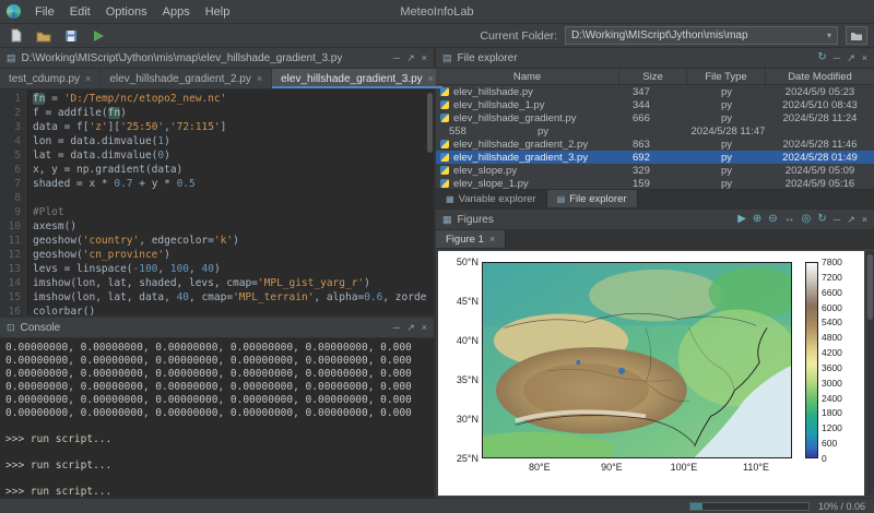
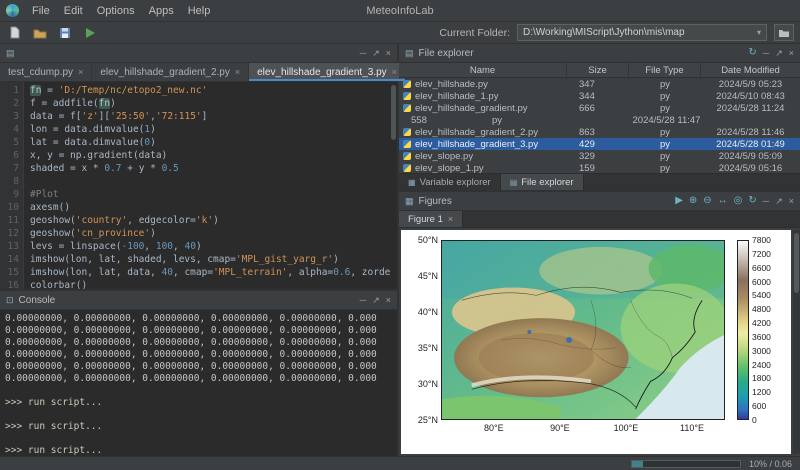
  File
  Edit
  Options
  Apps
  Help
  MeteoInfoLab
  Current Folder:
  D:\Working\MIScript\Jython\mis\map
  ▾
  ▤
- D:\Working\MIScript\Jython\mis\map\elev_hillshade_gradient_3.py
  ─
  ↗
  ×
  test_cdump.py
  ×
  elev_hillshade_gradient_2.py
  ×
  elev_hillshade_gradient_3.py
  ×
  1
  2
  3
  4
  5
  6
  7
  8
  9
  10
  11
  12
  13
  14
  15
  16
  fn = 'D:/Temp/nc/etopo2_new.nc'
  f = addfile(fn)
  data = f['z']['25:50','72:115']
  lon = data.dimvalue(1)
  lat = data.dimvalue(0)
  x, y = np.gradient(data)
  shaded = x * 0.7 + y * 0.5
  #Plot
  axesm()
  geoshow('country', edgecolor='k')
  geoshow('cn_province')
  levs = linspace(-100, 100, 40)
  imshow(lon, lat, shaded, levs, cmap='MPL_gist_yarg_r')
  imshow(lon, lat, data, 40, cmap='MPL_terrain', alpha=0.6, zorde
  colorbar()
  ⊡
  Console
  ─
  ↗
  ×
  0.00000000, 0.00000000, 0.00000000, 0.00000000, 0.00000000, 0.000
  0.00000000, 0.00000000, 0.00000000, 0.00000000, 0.00000000, 0.000
  0.00000000, 0.00000000, 0.00000000, 0.00000000, 0.00000000, 0.000
  0.00000000, 0.00000000, 0.00000000, 0.00000000, 0.00000000, 0.000
  0.00000000, 0.00000000, 0.00000000, 0.00000000, 0.00000000, 0.000
  0.00000000, 0.00000000, 0.00000000, 0.00000000, 0.00000000, 0.000
  >>> run script...
  >>> run script...
  >>> run script...
  ▤
  File explorer
  ↻
  ─
  ↗
  ×
  Name
  Size
  File Type
  Date Modified
  elev_hillshade.py
  347
  py
  2024/5/9 05:23
  elev_hillshade_1.py
  344
  py
  2024/5/10 08:43
  elev_hillshade_gradient.py
  666
  py
  2024/5/28 11:24
  558
  py
  2024/5/28 11:47
  elev_hillshade_gradient_2.py
  863
  py
  2024/5/28 11:46
  elev_hillshade_gradient_3.py
- 692
+ 429
  py
  2024/5/28 01:49
  elev_slope.py
  329
  py
  2024/5/9 05:09
  elev_slope_1.py
  159
  py
  2024/5/9 05:16
  ▦
  Variable explorer
  ▤
  File explorer
  ▦
  Figures
  ▶
  ⊕
  ⊖
  ↔
  ◎
  ↻
  ─
  ↗
  ×
  Figure 1
  ×
  80°E
  90°E
  100°E
  110°E
  50°N
  45°N
  40°N
  35°N
  30°N
  25°N
  7800
  7200
  6600
  6000
  5400
  4800
  4200
  3600
  3000
  2400
  1800
  1200
  600
  0
  10% / 0.06
